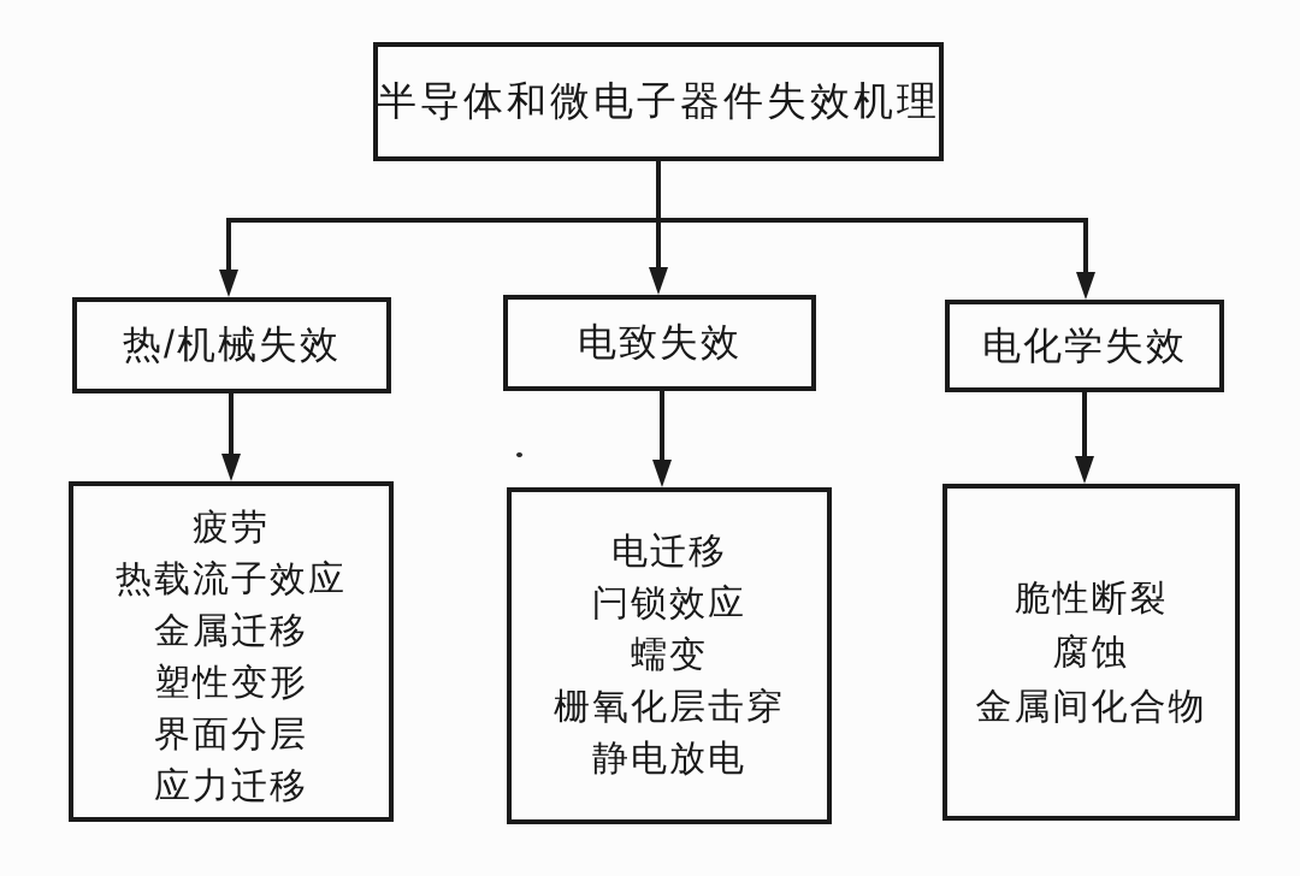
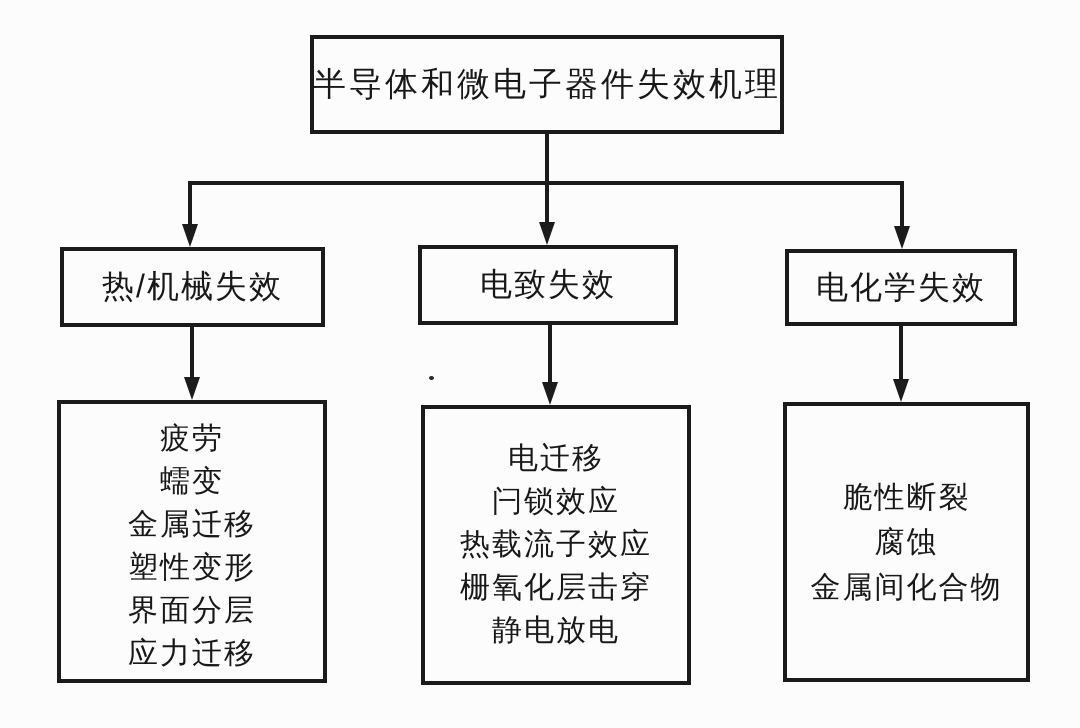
  半导体和微电子器件失效机理
  热/机械失效
  电致失效
  电化学失效
  疲劳
- 热载流子效应
+ 蠕变
  金属迁移
  塑性变形
  界面分层
  应力迁移
  电迁移
  闩锁效应
- 蠕变
+ 热载流子效应
  栅氧化层击穿
  静电放电
  脆性断裂
  腐蚀
  金属间化合物
